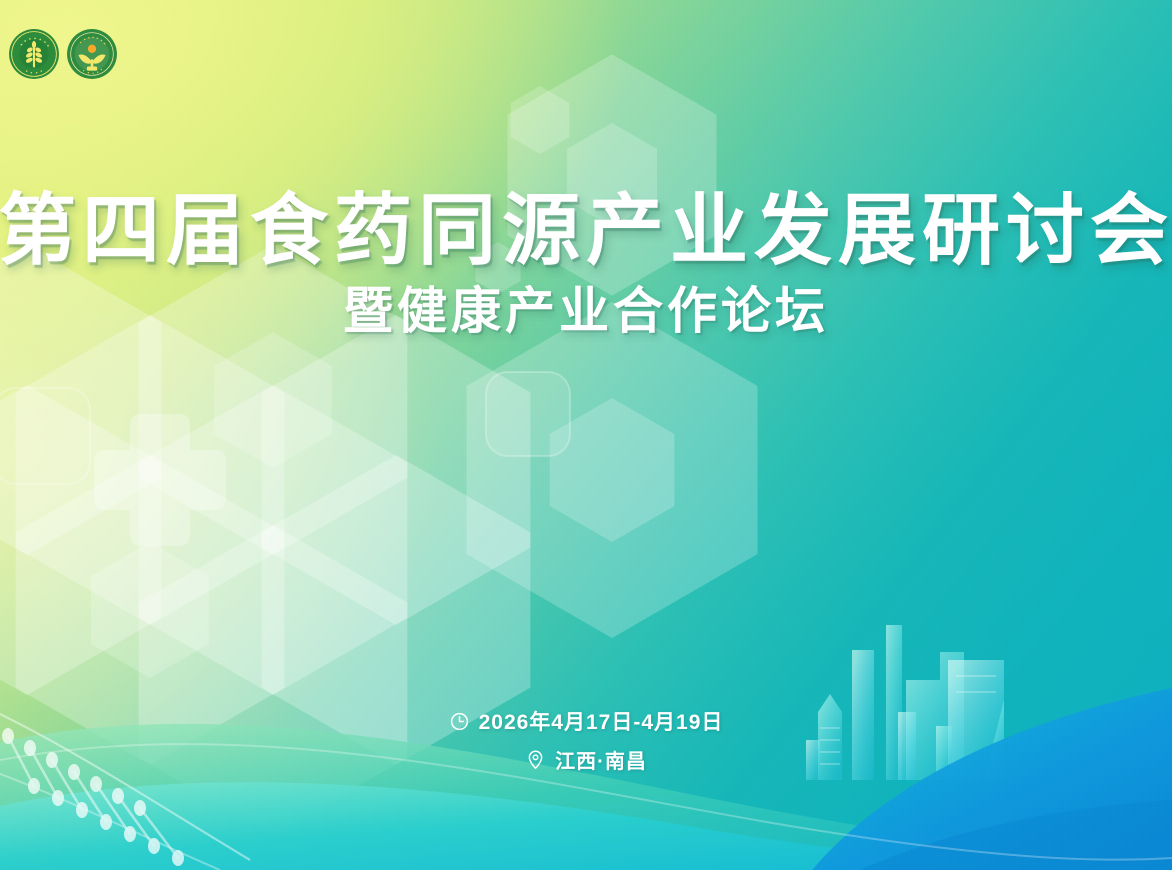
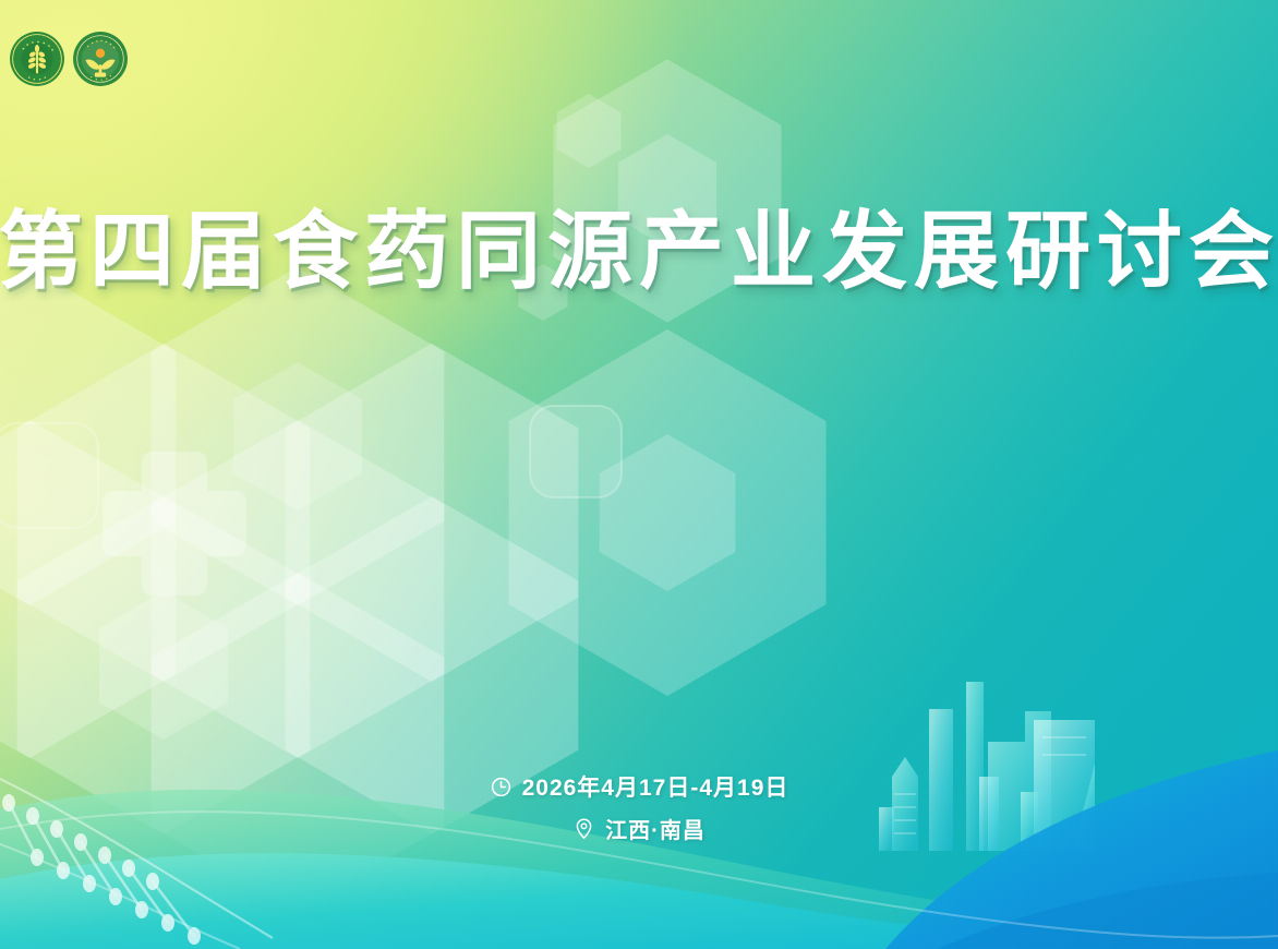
  第四届食药同源产业发展研讨会
- 暨健康产业合作论坛
  2026年4月17日-4月19日
  江西·南昌
